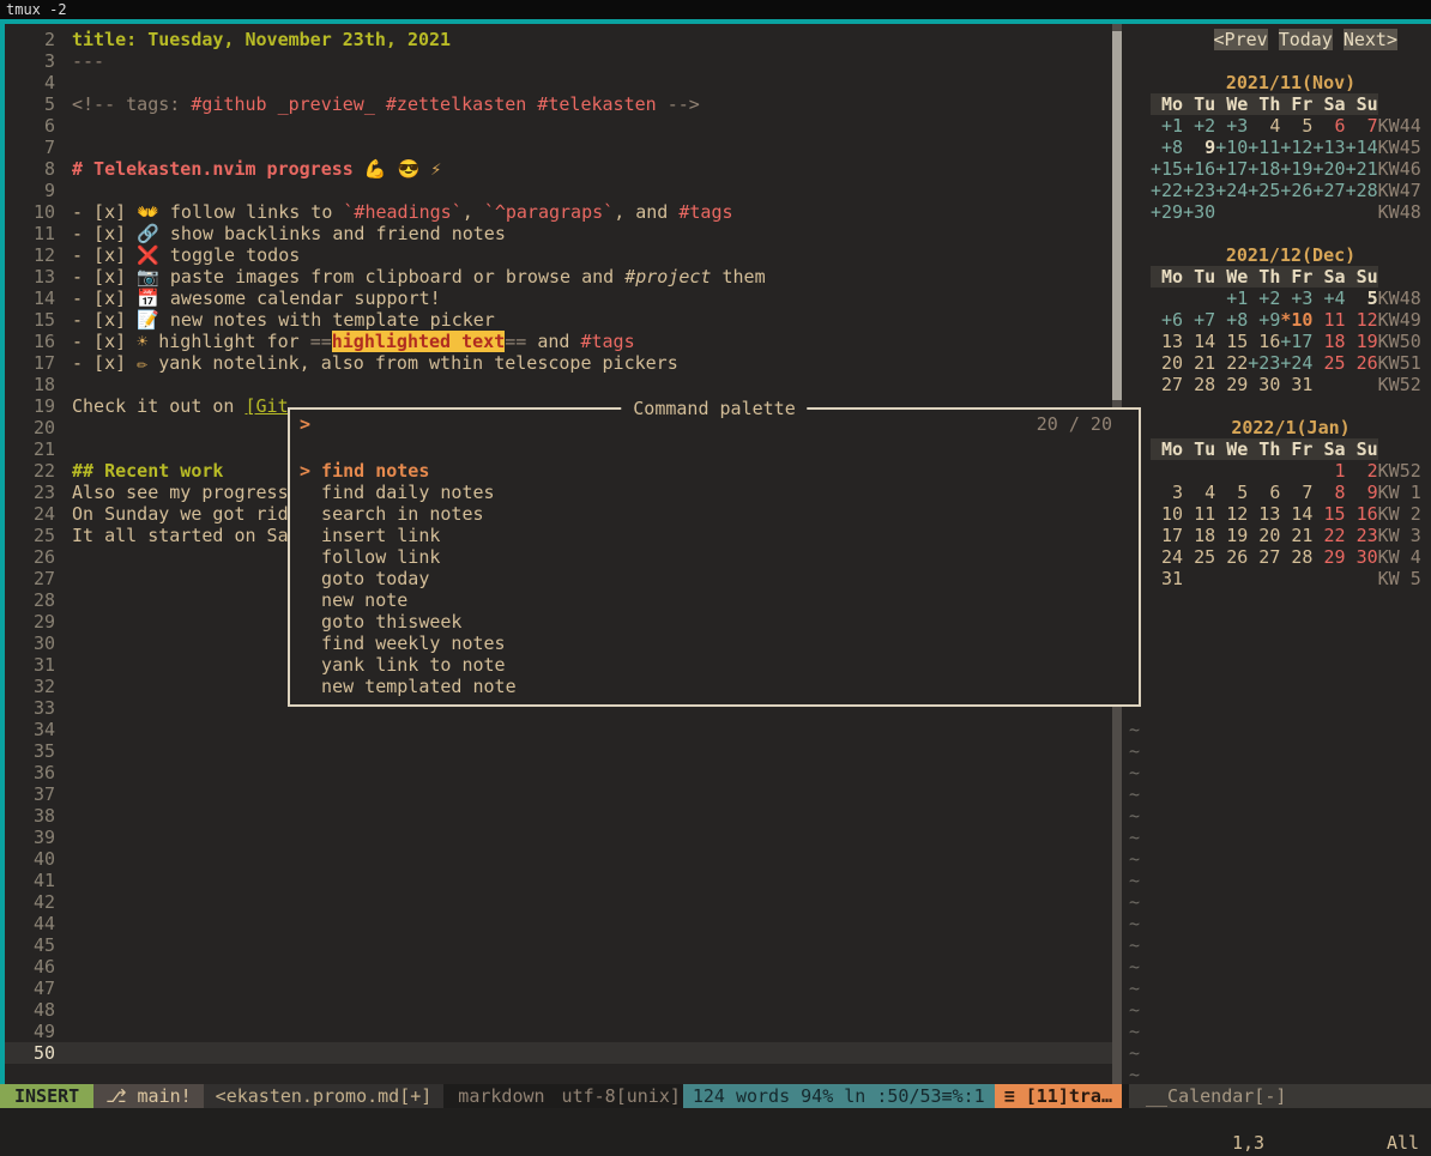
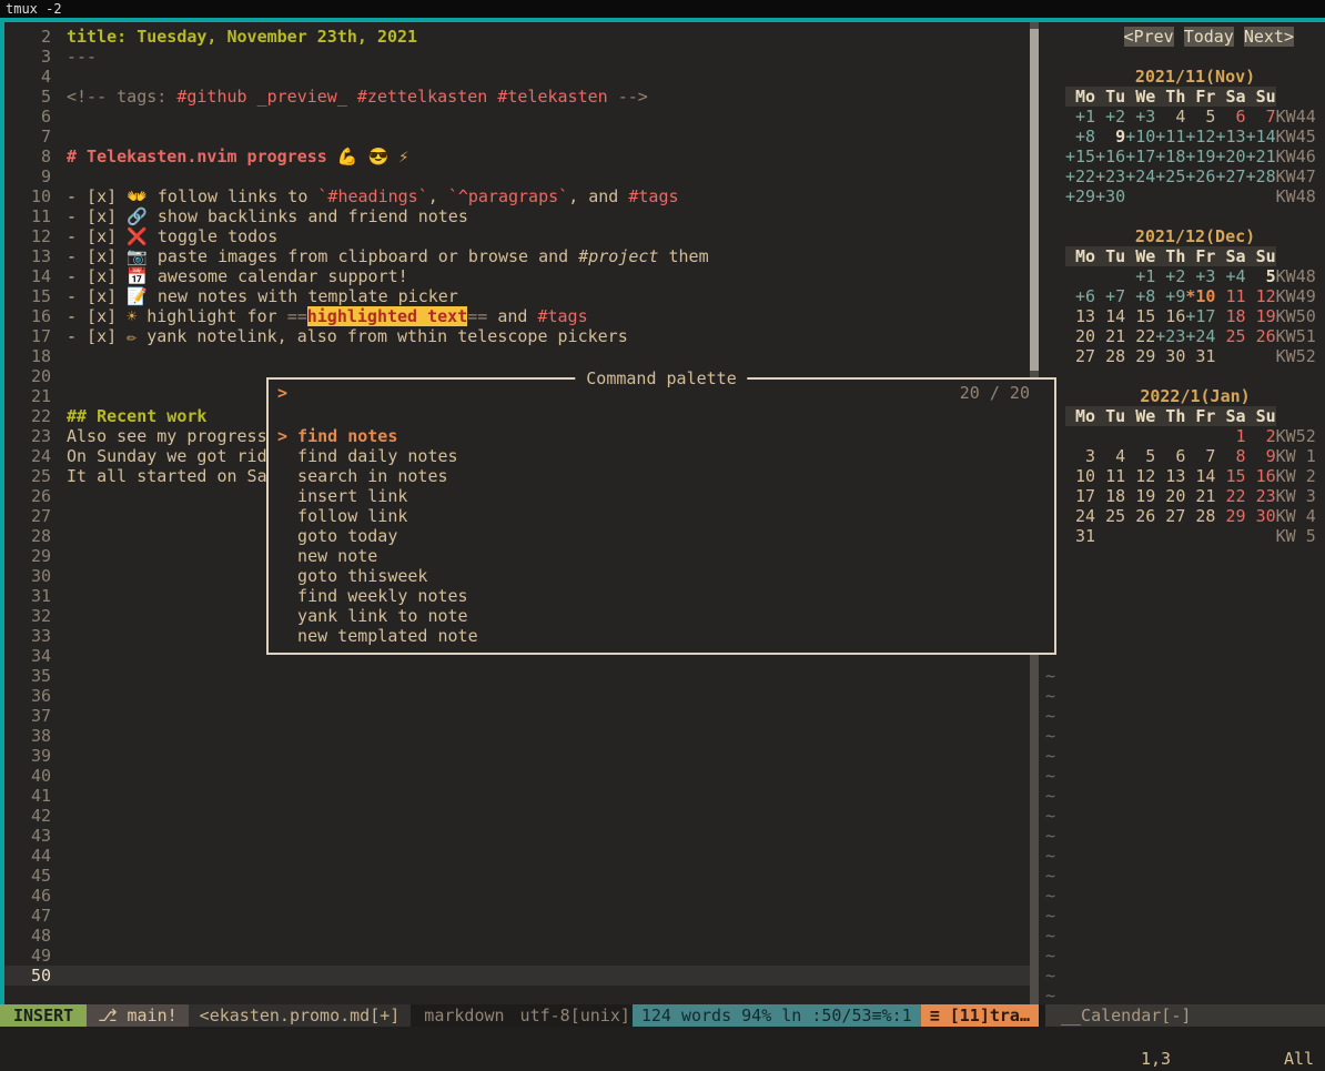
  tmux -2
  2 title: Tuesday, November 23th, 2021
  3 ---
  4
  5 <!-- tags: #github _preview_ #zettelkasten #telekasten -->
  6
  7
  8 # Telekasten.nvim progress 💪 😎 ⚡
  9
  10 - [x] 👐 follow links to `#headings`, `^paragraps`, and #tags
  11 - [x] 🔗 show backlinks and friend notes
  12 - [x] ❌ toggle todos
  13 - [x] 📷 paste images from clipboard or browse and #project them
  14 - [x] 📅 awesome calendar support!
  15 - [x] 📝 new notes with template picker
  16 - [x] ☀ highlight for ==highlighted text== and #tags
  17 - [x] ✏ yank notelink, also from wthin telescope pickers
  18
- 19 Check it out on [Git
  20
  21
  22 ## Recent work
  23 Also see my progress
  24 On Sunday we got rid
  25 It all started on Sa
  26
  27
  28
  29
  30
  31
  32
  33
  34
  35
  36
  37
  38
  39
  40
  41
  42
+ 43
  44
  45
  46
  47
  48
  49
  50
  <Prev
  Today
  Next>
  2021/11(Nov)
  Mo Tu We Th Fr Sa Su
  +1 +2 +3 4 5 6 7KW44
  +8 9+10+11+12+13+14KW45
  +15+16+17+18+19+20+21KW46
  +22+23+24+25+26+27+28KW47
  +29+30 KW48
  2021/12(Dec)
  Mo Tu We Th Fr Sa Su
  +1 +2 +3 +4 5KW48
  +6 +7 +8 +9*10 11 12KW49
  13 14 15 16+17 18 19KW50
  20 21 22+23+24 25 26KW51
  27 28 29 30 31 KW52
  2022/1(Jan)
  Mo Tu We Th Fr Sa Su
  1 2KW52
  3 4 5 6 7 8 9KW 1
  10 11 12 13 14 15 16KW 2
  17 18 19 20 21 22 23KW 3
  24 25 26 27 28 29 30KW 4
  31 KW 5
  ~
  ~
  ~
  ~
  ~
  ~
  ~
  ~
  ~
  ~
  ~
  ~
  ~
  ~
  ~
  ~
  ~
  INSERT
  ⎇ main!
  <ekasten.promo.md[+]
  markdown
  utf-8[unix]
  124 words 94% ln :50/53≡%:1
  ≡ [11]tra…
  __Calendar[-]
  1,3
  All
  Command palette
  >
  20 / 20
  > find notes
  find daily notes
  search in notes
  insert link
  follow link
  goto today
  new note
  goto thisweek
  find weekly notes
  yank link to note
  new templated note
